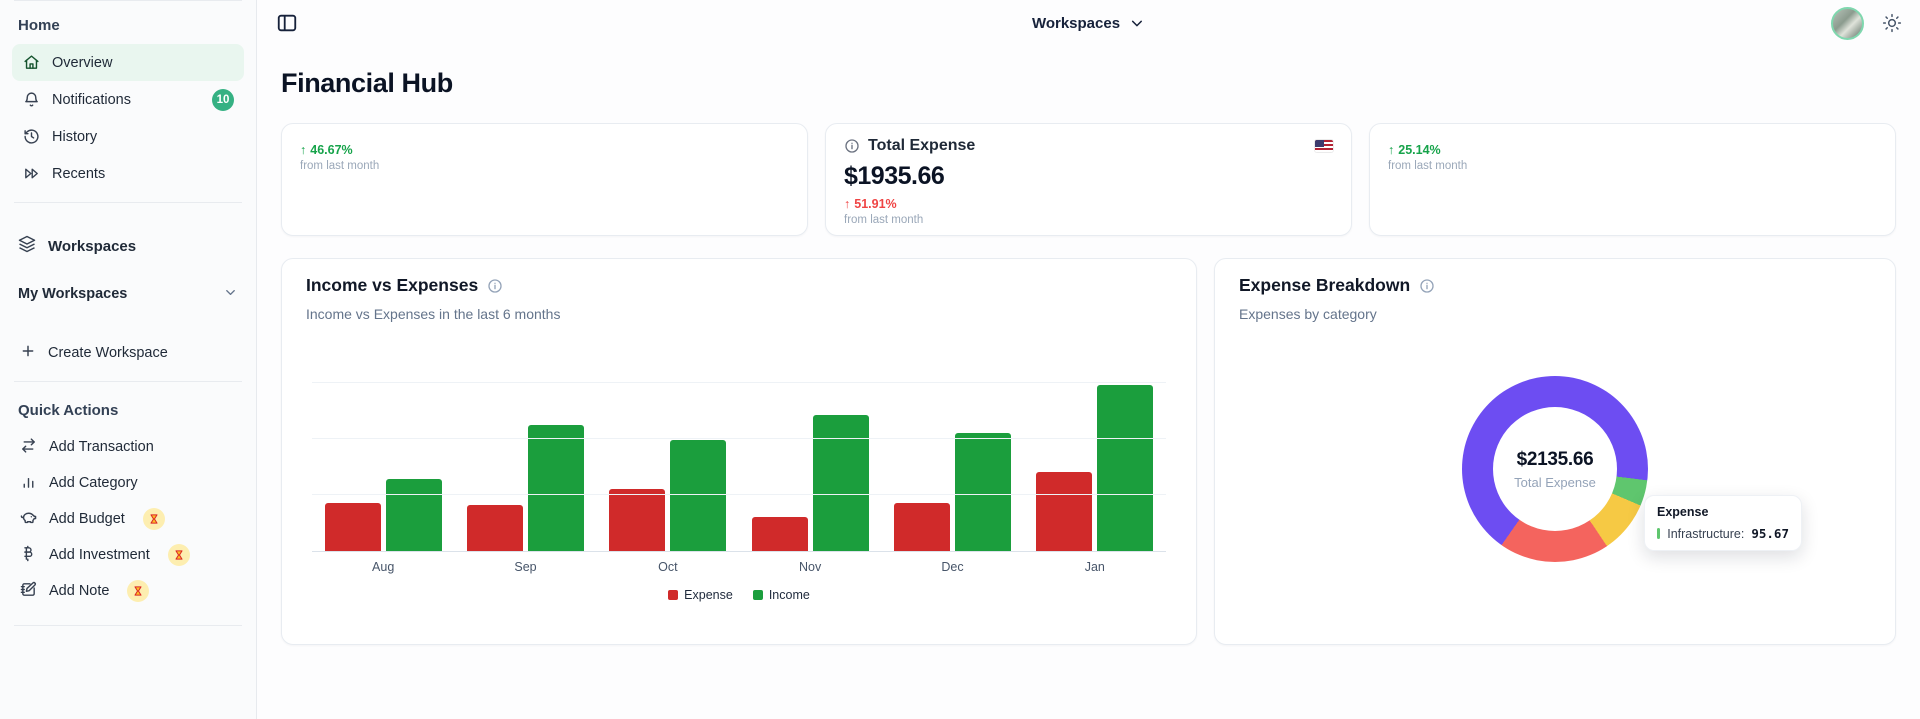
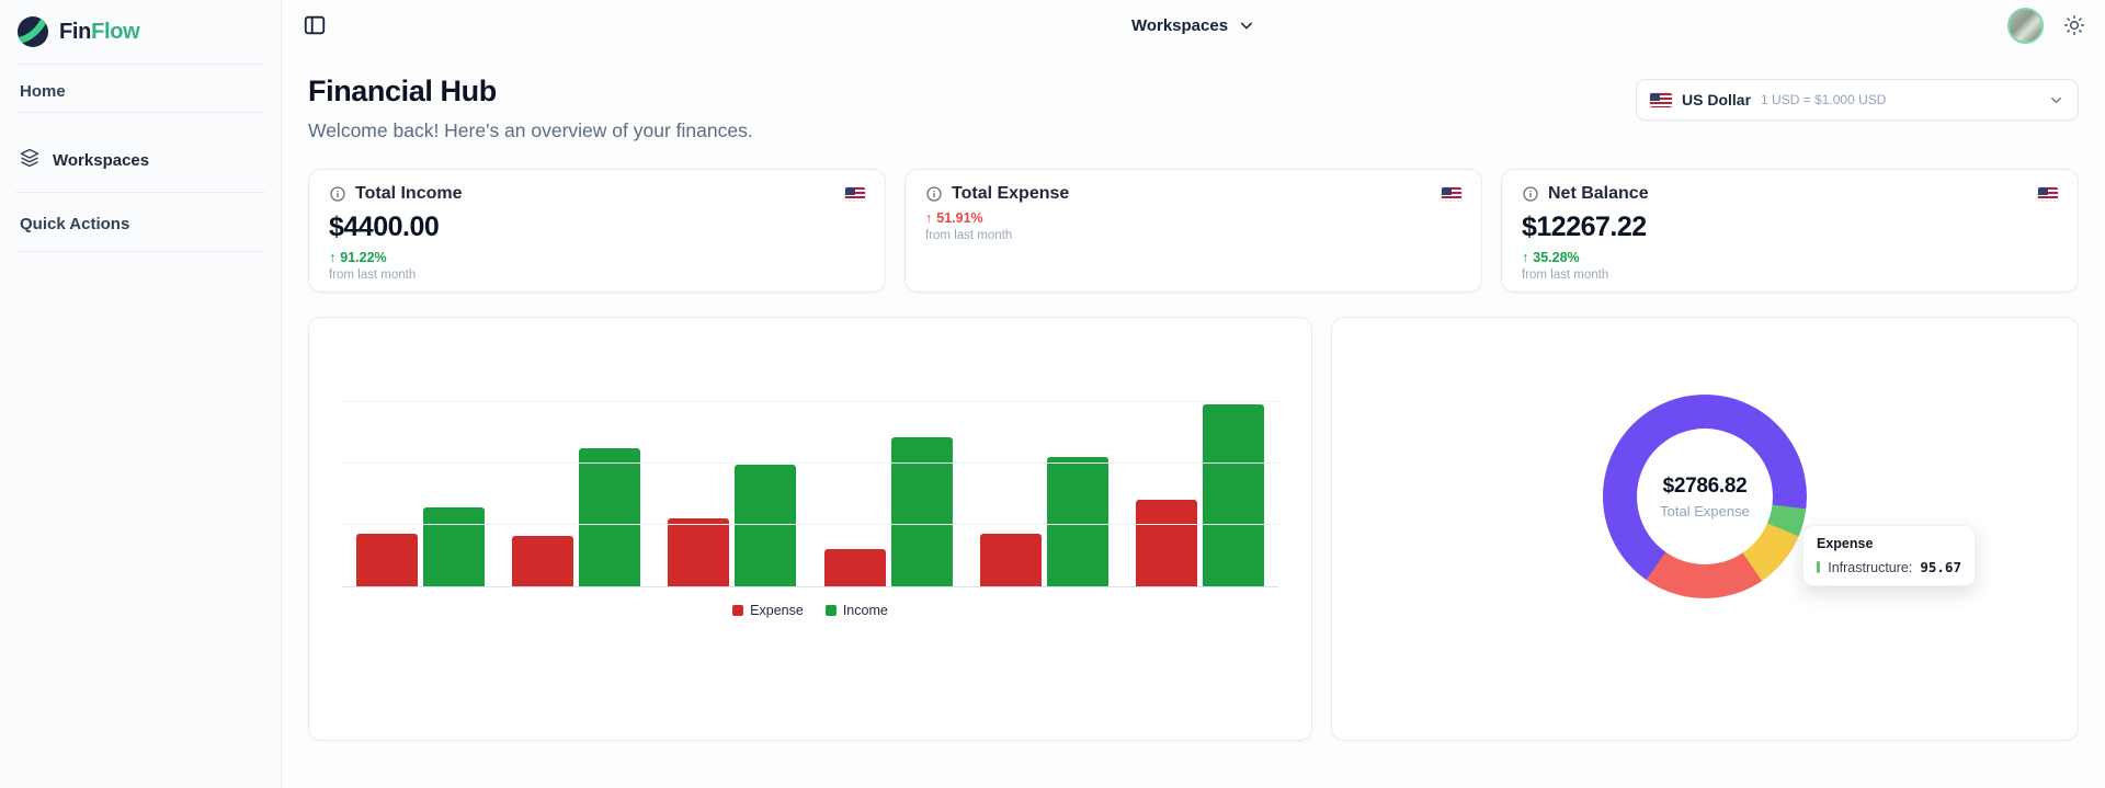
+ FinFlow
  Home
- Overview
- Notifications
- 10
- History
- Recents
  Workspaces
- My Workspaces
- Create Workspace
  Quick Actions
- Add Transaction
- Add Category
- Add Budget
- Add Investment
- Add Note
  Workspaces
  Financial Hub
+ Welcome back! Here's an overview of your finances.
+ US Dollar
+ 1 USD = $1.000 USD
+ Total Income
+ $4400.00
  ↑
- 46.67%
+ 91.22%
  from last month
  Total Expense
- $1935.66
  ↑
  51.91%
  from last month
+ Net Balance
+ $12267.22
  ↑
- 25.14%
+ 35.28%
  from last month
- Income vs Expenses
- Income vs Expenses in the last 6 months
- Aug
- Sep
- Oct
- Nov
- Dec
- Jan
  Expense
  Income
- Expense Breakdown
- Expenses by category
- $2135.66
+ $2786.82
  Total Expense
  Expense
  Infrastructure:
  95.67
